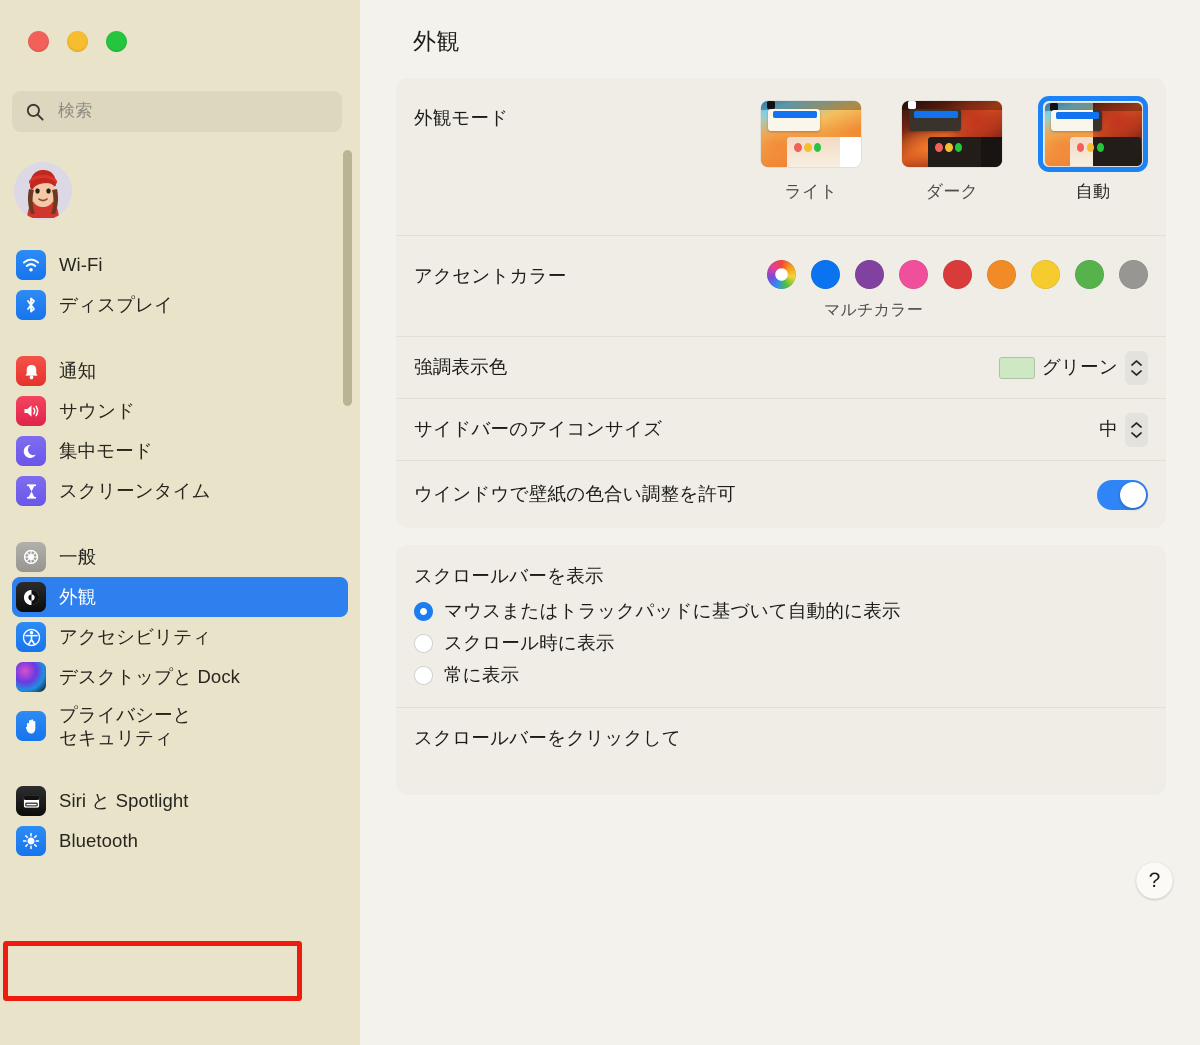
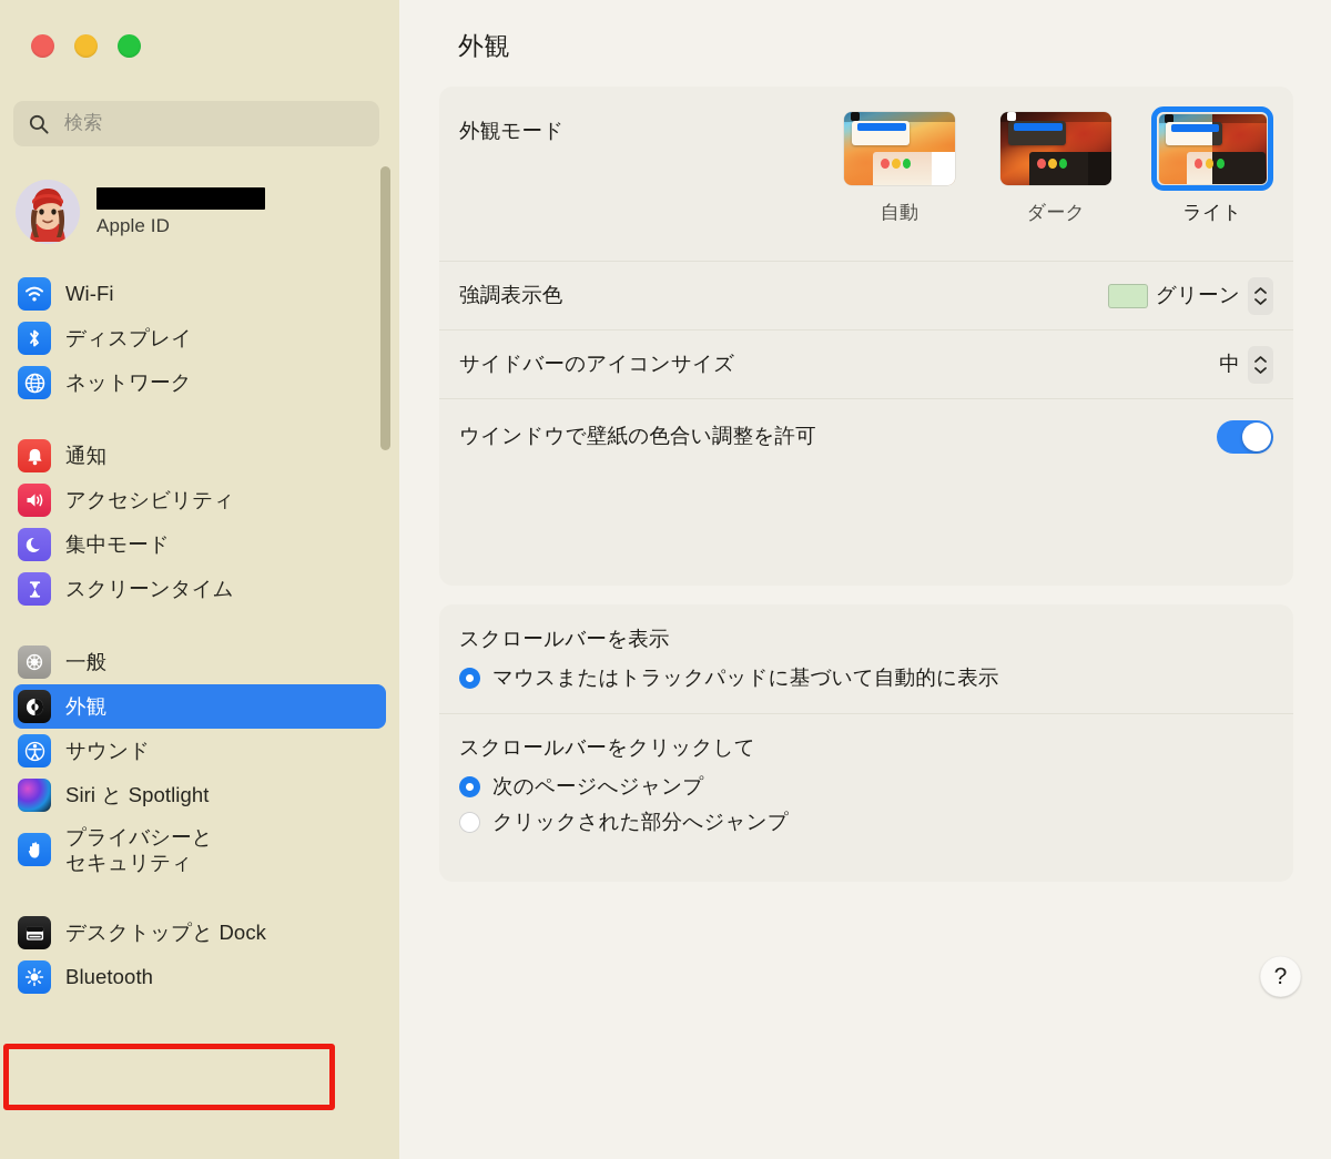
  検索
+ Apple ID
  Wi-Fi
  ディスプレイ
+ ネットワーク
  通知
- サウンド
+ アクセシビリティ
  集中モード
  スクリーンタイム
  一般
  外観
- アクセシビリティ
+ サウンド
- デスクトップと Dock
+ Siri と Spotlight
  プライバシーと
  セキュリティ
- Siri と Spotlight
+ デスクトップと Dock
  Bluetooth
  外観
  外観モード
- ライト
+ 自動
  ダーク
- 自動
+ ライト
- アクセントカラー
- マルチカラー
  強調表示色
  グリーン
  サイドバーのアイコンサイズ
  中
  ウインドウで壁紙の色合い調整を許可
  スクロールバーを表示
  マウスまたはトラックパッドに基づいて自動的に表示
- スクロール時に表示
- 常に表示
  スクロールバーをクリックして
+ 次のページへジャンプ
+ クリックされた部分へジャンプ
  ?
